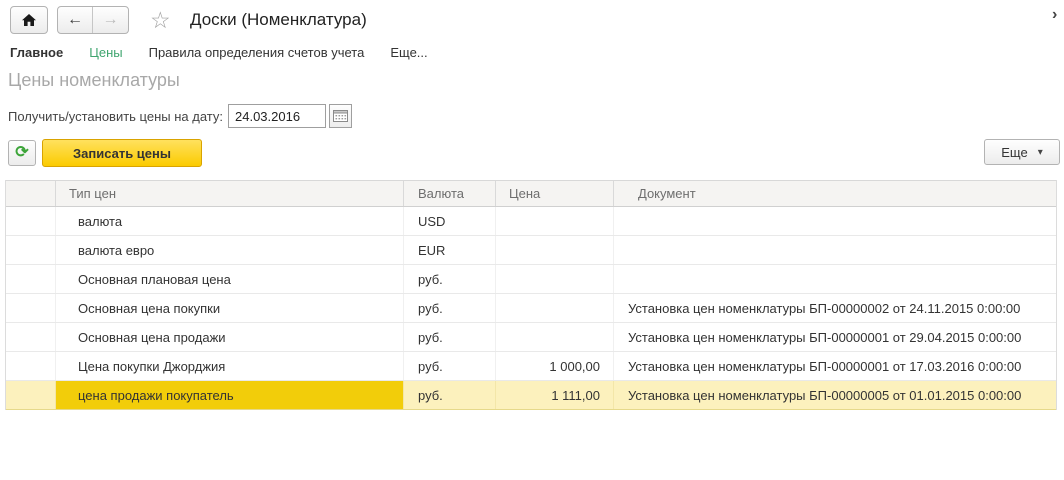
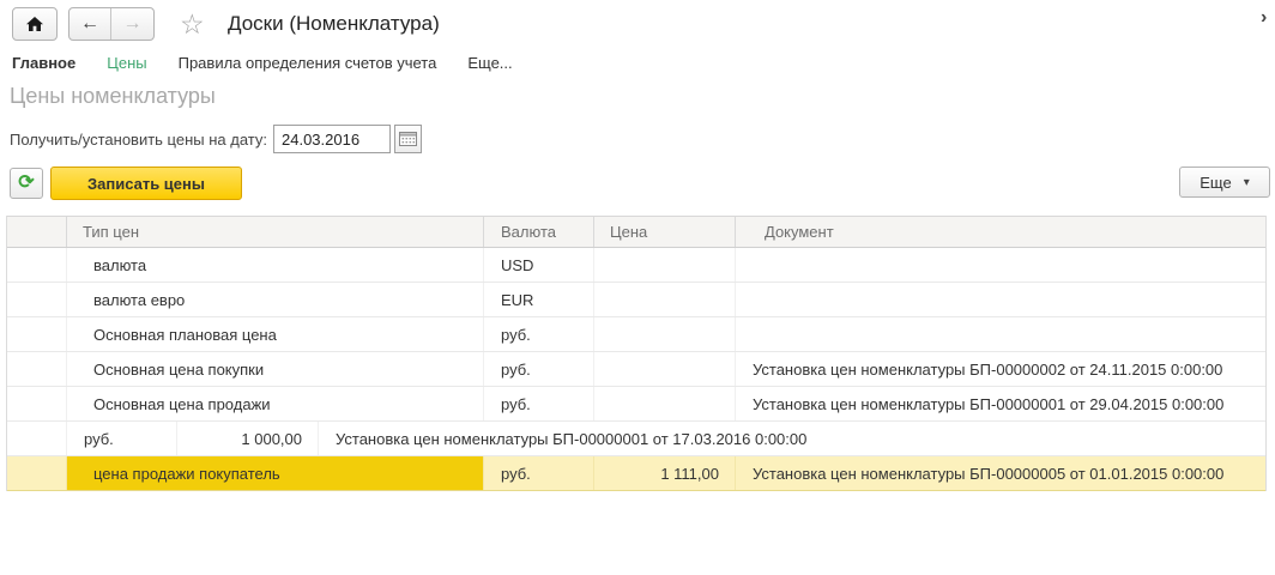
  ←
  →
  ☆
  Доски (Номенклатура)
  ›
  Главное
  Цены
  Правила определения счетов учета
  Еще...
  Цены номенклатуры
  Получить/установить цены на дату:
  24.03.2016
  ⟳
  Записать цены
  Еще
  ▾
  Тип цен
  Валюта
  Цена
  Документ
  валюта
  USD
  валюта евро
  EUR
  Основная плановая цена
  руб.
  Основная цена покупки
  руб.
  Установка цен номенклатуры БП-00000002 от 24.11.2015 0:00:00
  Основная цена продажи
  руб.
  Установка цен номенклатуры БП-00000001 от 29.04.2015 0:00:00
- Цена покупки Джорджия
  руб.
  1 000,00
  Установка цен номенклатуры БП-00000001 от 17.03.2016 0:00:00
  цена продажи покупатель
  руб.
  1 111,00
  Установка цен номенклатуры БП-00000005 от 01.01.2015 0:00:00
